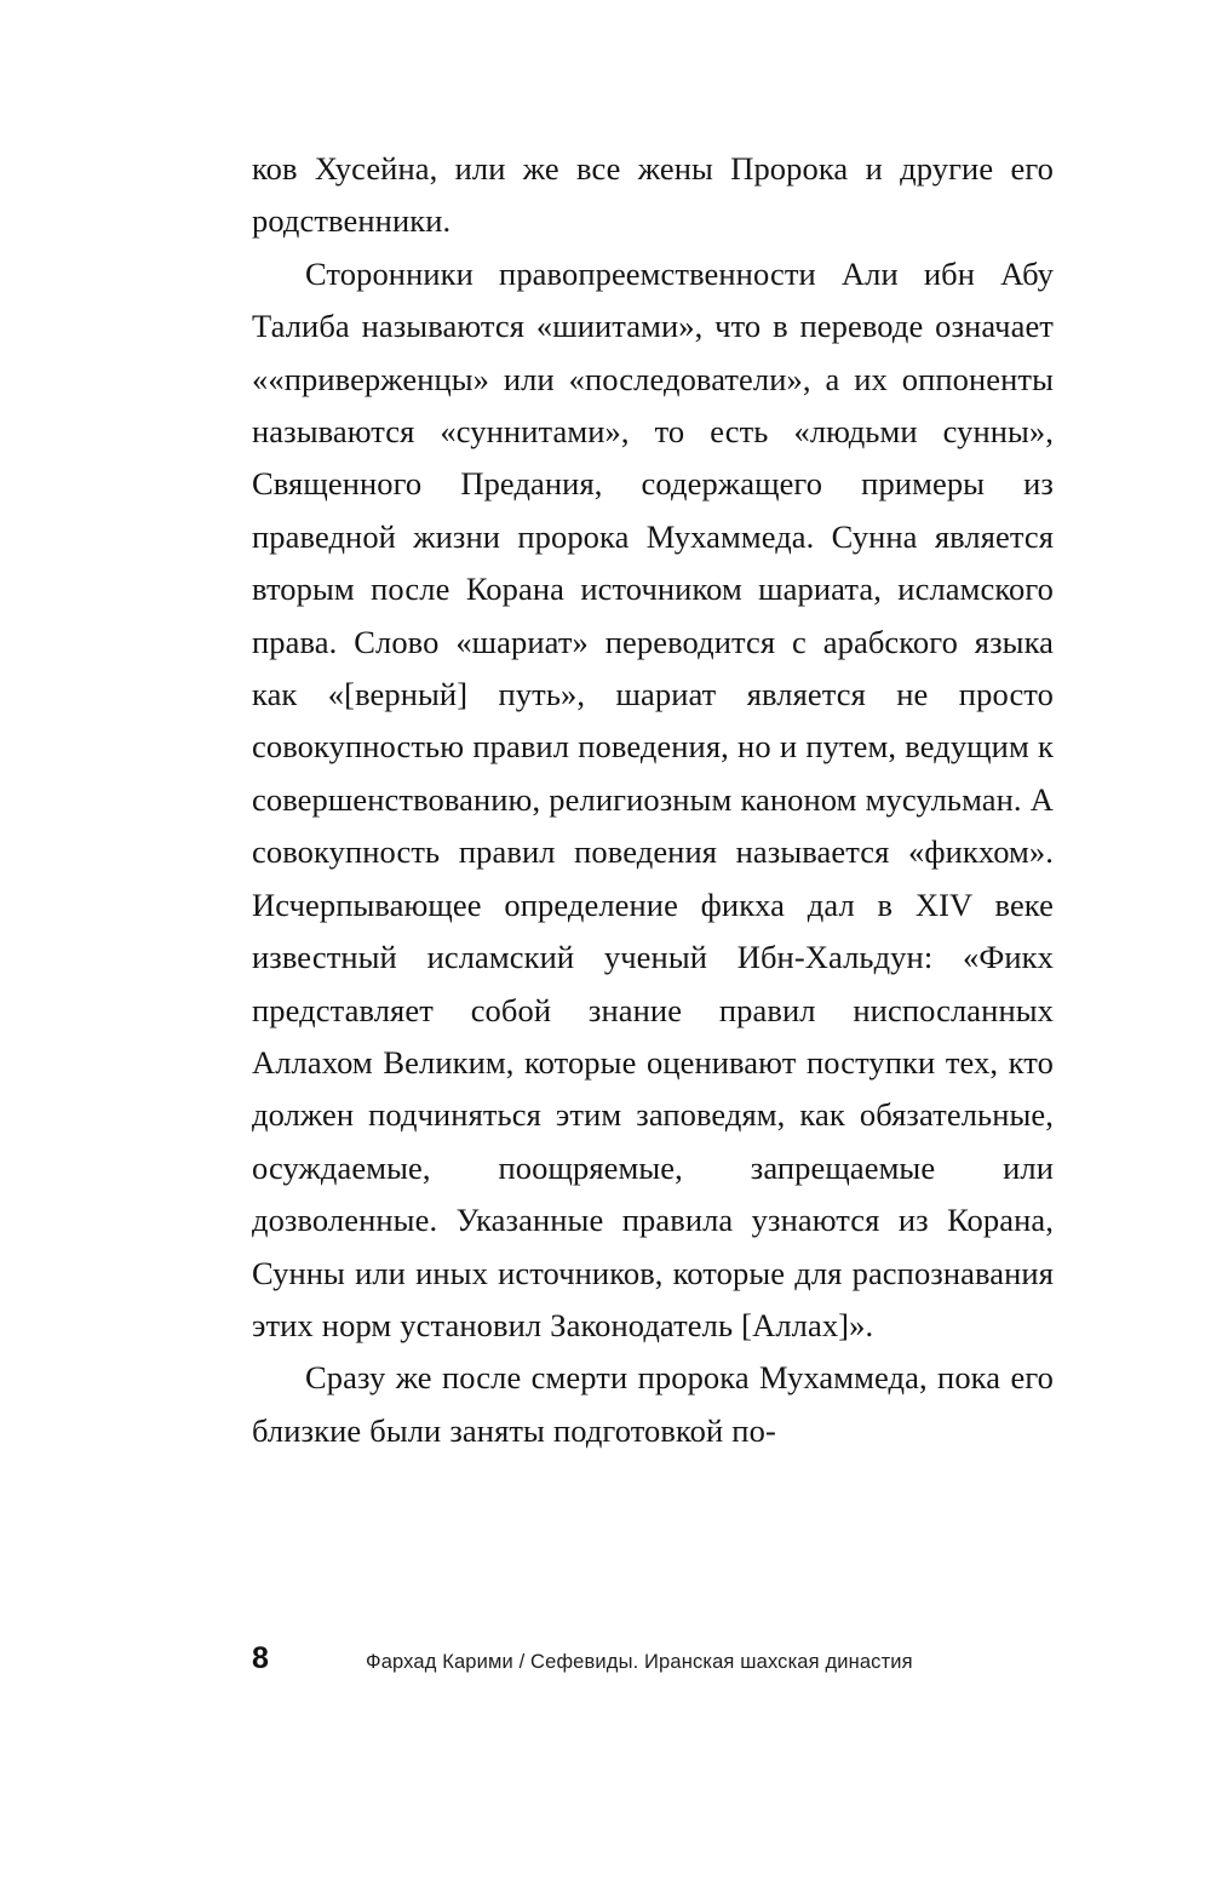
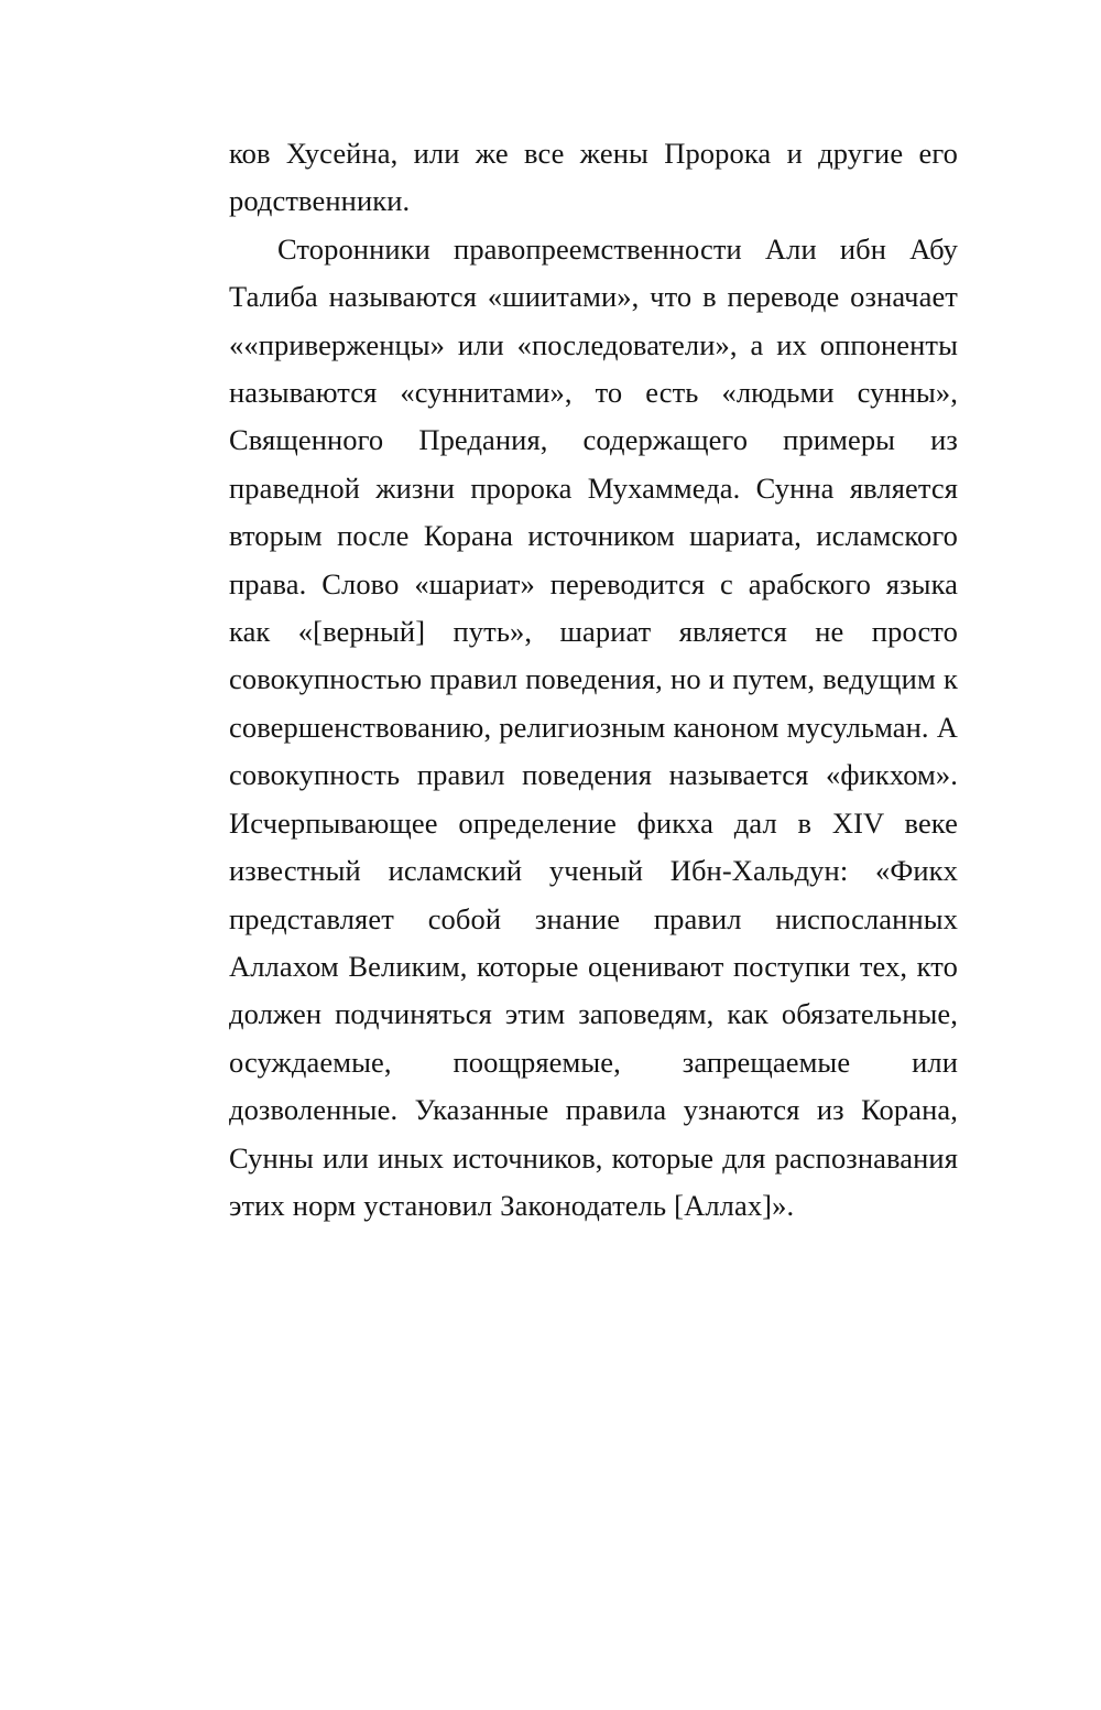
  ков Хусейна, или же все жены Пророка и другие его родственники.
  Сторонники правопреемственности Али ибн Абу Талиба называются «шиитами», что в переводе означает ««приверженцы» или «последователи», а их оппоненты называются «суннитами», то есть «людьми сунны», Священного Предания, содержащего примеры из праведной жизни пророка Мухаммеда. Сунна является вторым после Корана источником шариата, исламского права. Слово «шариат» переводится с арабского языка как «[верный] путь», шариат является не просто совокупностью правил поведения, но и путем, ведущим к совершенствованию, религиозным каноном мусульман. А совокупность правил поведения называется «фикхом». Исчерпывающее определение фикха дал в XIV веке известный исламский ученый Ибн-Хальдун: «Фикх представляет собой знание правил ниспосланных Аллахом Великим, которые оценивают поступки тех, кто должен подчиняться этим заповедям, как обязательные, осуждаемые, поощряемые, запрещаемые или дозволенные. Указанные правила узнаются из Корана, Сунны или иных источников, которые для распознавания этих норм установил Законодатель [Аллах]».
- Сразу же после смерти пророка Мухаммеда, пока его близкие были заняты подготовкой по-
- 8
- Фархад Карими / Сефевиды. Иранская шахская династия
